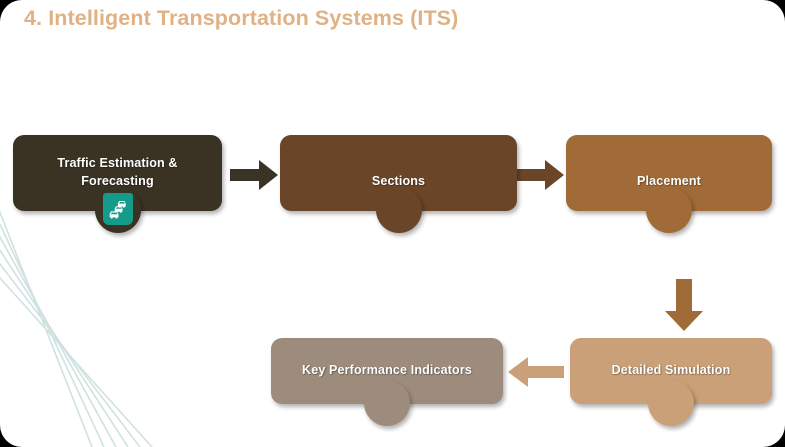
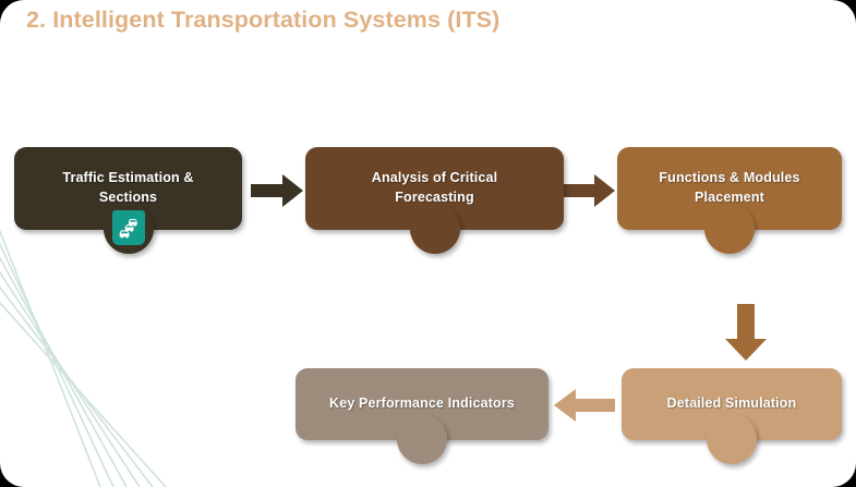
- 4. Intelligent Transportation Systems (ITS)
+ 2. Intelligent Transportation Systems (ITS)
  Traffic Estimation &
- Forecasting
+ Sections
+ Analysis of Critical
- Sections
+ Forecasting
+ Functions & Modules
  Placement
  Detailed Simulation
  Key Performance Indicators
